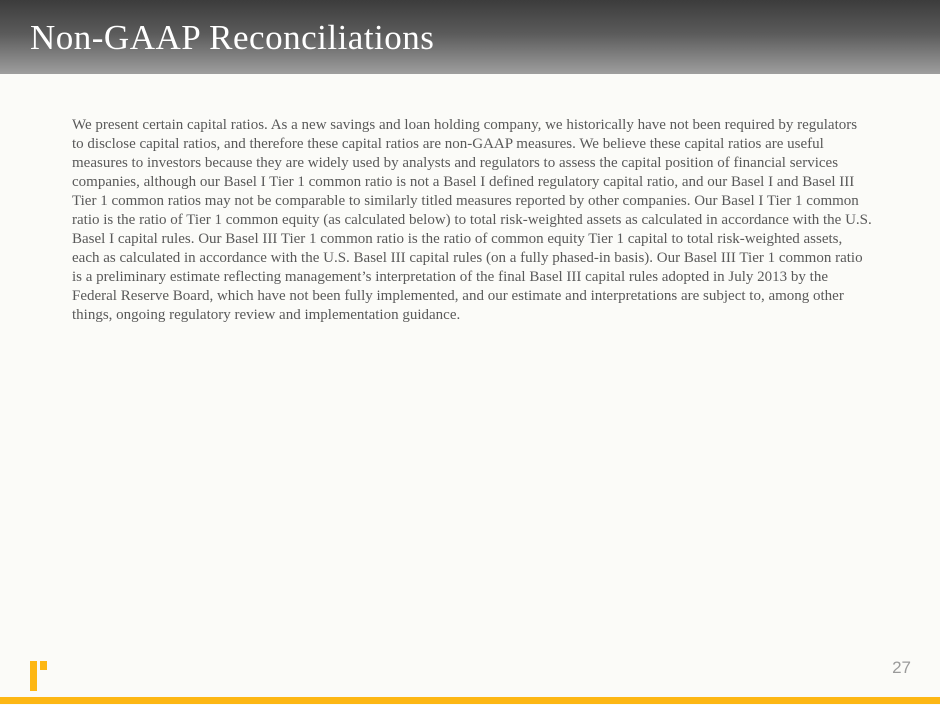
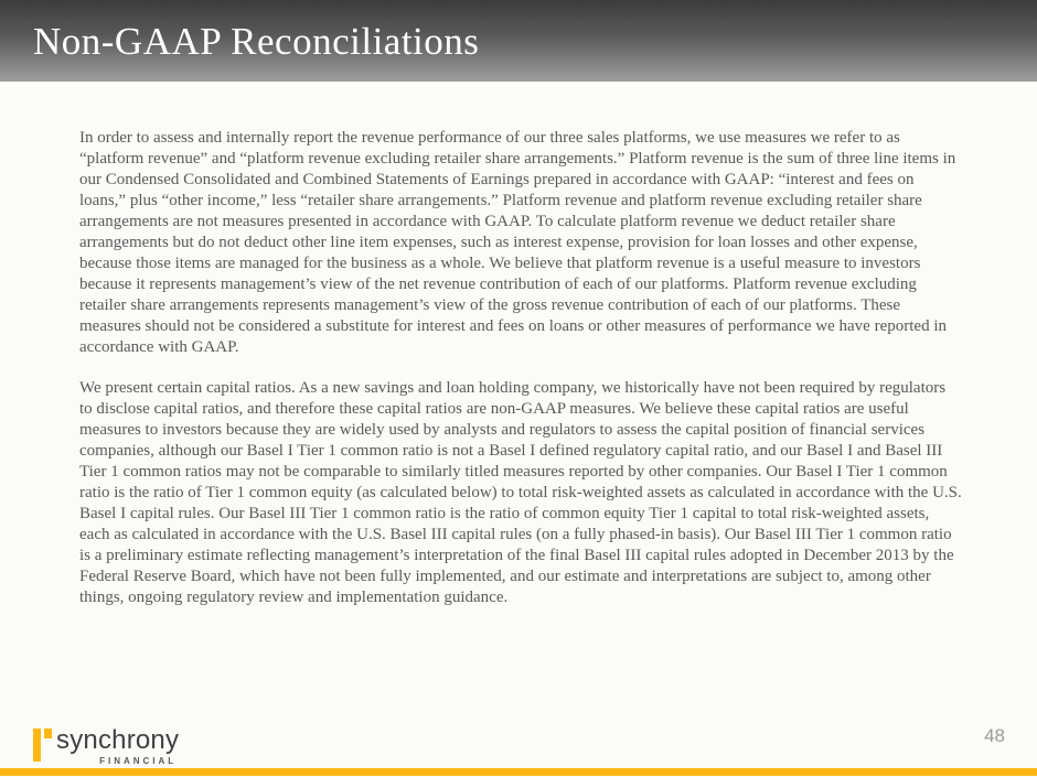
  Non-GAAP Reconciliations
+ In order to assess and internally report the revenue performance of our three sales platforms, we use measures we refer to as “platform revenue” and “platform revenue excluding retailer share arrangements.” Platform revenue is the sum of three line items in our Condensed Consolidated and Combined Statements of Earnings prepared in accordance with GAAP: “interest and fees on loans,” plus “other income,” less “retailer share arrangements.” Platform revenue and platform revenue excluding retailer share arrangements are not measures presented in accordance with GAAP. To calculate platform revenue we deduct retailer share arrangements but do not deduct other line item expenses, such as interest expense, provision for loan losses and other expense, because those items are managed for the business as a whole. We believe that platform revenue is a useful measure to investors because it represents management’s view of the net revenue contribution of each of our platforms. Platform revenue excluding retailer share arrangements represents management’s view of the gross revenue contribution of each of our platforms. These measures should not be considered a substitute for interest and fees on loans or other measures of performance we have reported in accordance with GAAP.
- We present certain capital ratios. As a new savings and loan holding company, we historically have not been required by regulators to disclose capital ratios, and therefore these capital ratios are non-GAAP measures. We believe these capital ratios are useful measures to investors because they are widely used by analysts and regulators to assess the capital position of financial services companies, although our Basel I Tier 1 common ratio is not a Basel I defined regulatory capital ratio, and our Basel I and Basel III Tier 1 common ratios may not be comparable to similarly titled measures reported by other companies. Our Basel I Tier 1 common ratio is the ratio of Tier 1 common equity (as calculated below) to total risk-weighted assets as calculated in accordance with the U.S. Basel I capital rules. Our Basel III Tier 1 common ratio is the ratio of common equity Tier 1 capital to total risk-weighted assets, each as calculated in accordance with the U.S. Basel III capital rules (on a fully phased-in basis). Our Basel III Tier 1 common ratio is a preliminary estimate reflecting management’s interpretation of the final Basel III capital rules adopted in July 2013 by the Federal Reserve Board, which have not been fully implemented, and our estimate and interpretations are subject to, among other things, ongoing regulatory review and implementation guidance.
+ We present certain capital ratios. As a new savings and loan holding company, we historically have not been required by regulators to disclose capital ratios, and therefore these capital ratios are non-GAAP measures. We believe these capital ratios are useful measures to investors because they are widely used by analysts and regulators to assess the capital position of financial services companies, although our Basel I Tier 1 common ratio is not a Basel I defined regulatory capital ratio, and our Basel I and Basel III Tier 1 common ratios may not be comparable to similarly titled measures reported by other companies. Our Basel I Tier 1 common ratio is the ratio of Tier 1 common equity (as calculated below) to total risk-weighted assets as calculated in accordance with the U.S. Basel I capital rules. Our Basel III Tier 1 common ratio is the ratio of common equity Tier 1 capital to total risk-weighted assets, each as calculated in accordance with the U.S. Basel III capital rules (on a fully phased-in basis). Our Basel III Tier 1 common ratio is a preliminary estimate reflecting management’s interpretation of the final Basel III capital rules adopted in December 2013 by the Federal Reserve Board, which have not been fully implemented, and our estimate and interpretations are subject to, among other things, ongoing regulatory review and implementation guidance.
+ synchrony
+ FINANCIAL
- 27
+ 48
